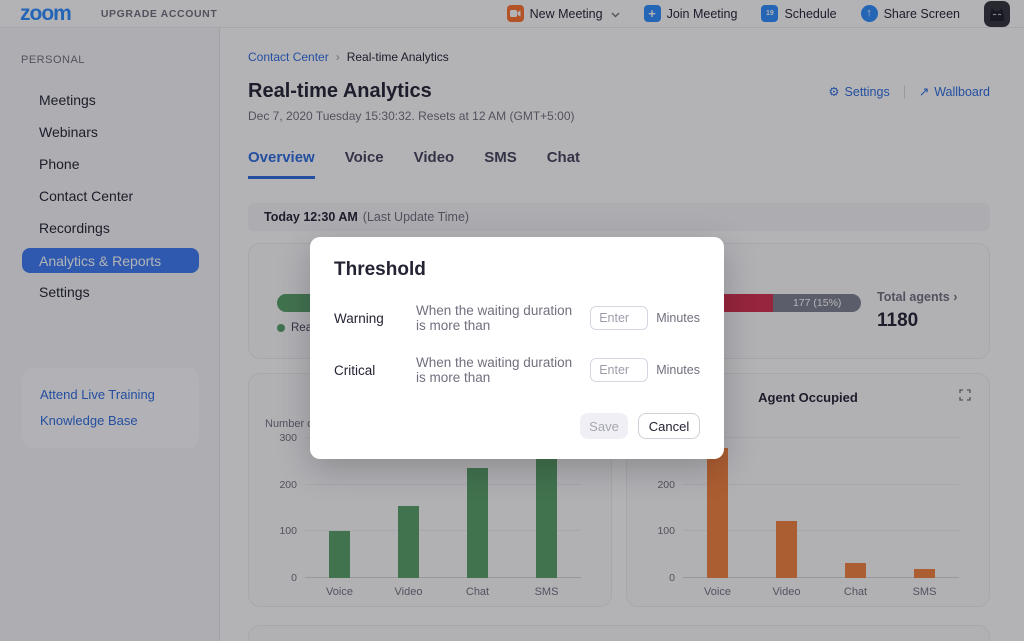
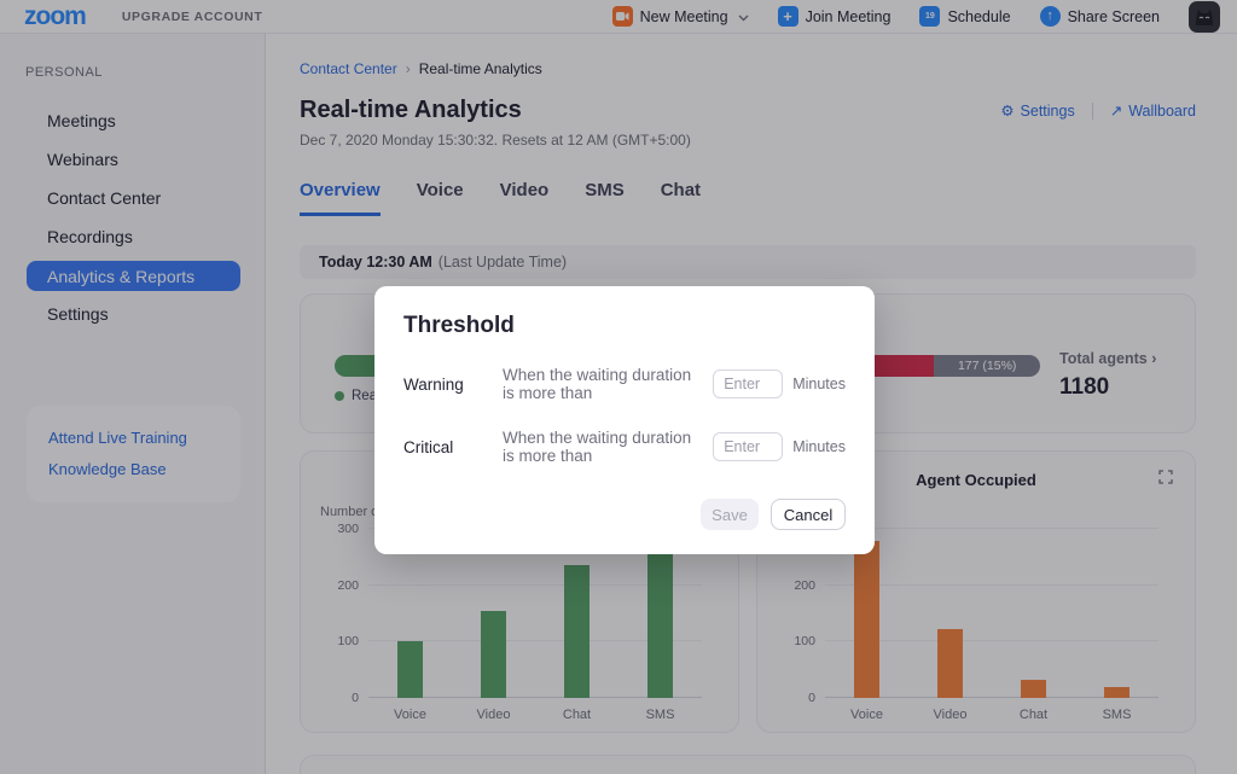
  zoom
  UPGRADE ACCOUNT
  New Meeting
  +
  Join Meeting
  Schedule
  ↑
  Share Screen
  PERSONAL
  Meetings
  Webinars
- Phone
  Contact Center
  Recordings
  Analytics & Reports
  Settings
  Attend Live Training
  Knowledge Base
  Contact Center
  ›
  Real-time Analytics
  Real-time Analytics
  ⚙
  Settings
  ↗
  Wallboard
- Dec 7, 2020 Tuesday 15:30:32. Resets at 12 AM (GMT+5:00)
+ Dec 7, 2020 Monday 15:30:32. Resets at 12 AM (GMT+5:00)
  Overview
  Voice
  Video
  SMS
  Chat
  Today 12:30 AM
  (Last Update Time)
  177 (15%)
  Total agents ›
  1180
  0
  100
  200
  300
  Voice
  Video
  Chat
  SMS
  Agent Occupied
  0
  100
  200
  Voice
  Video
  Chat
  SMS
  Threshold
  Warning
  When the waiting duration is more than
  Enter
  Minutes
  Critical
  When the waiting duration is more than
  Enter
  Minutes
  Save
  Cancel
